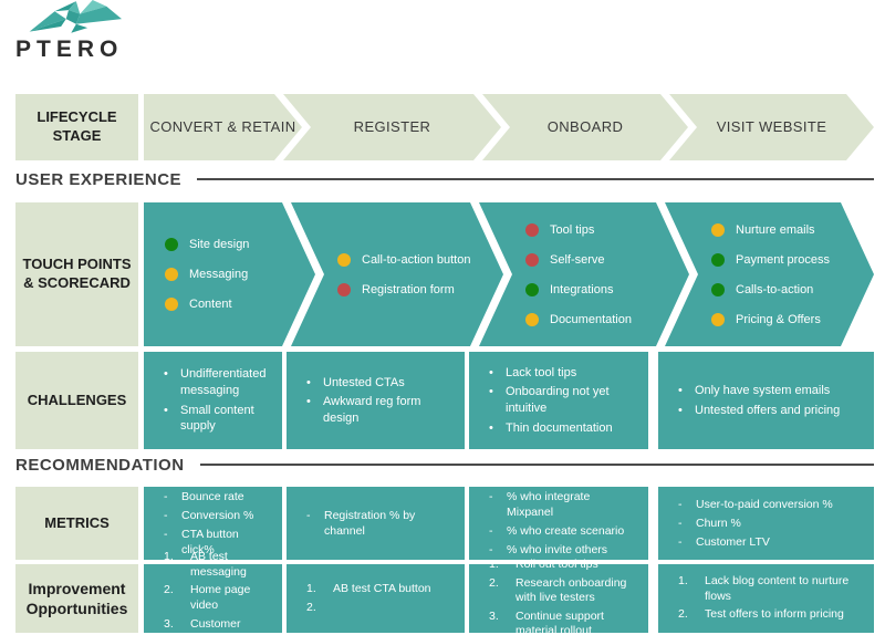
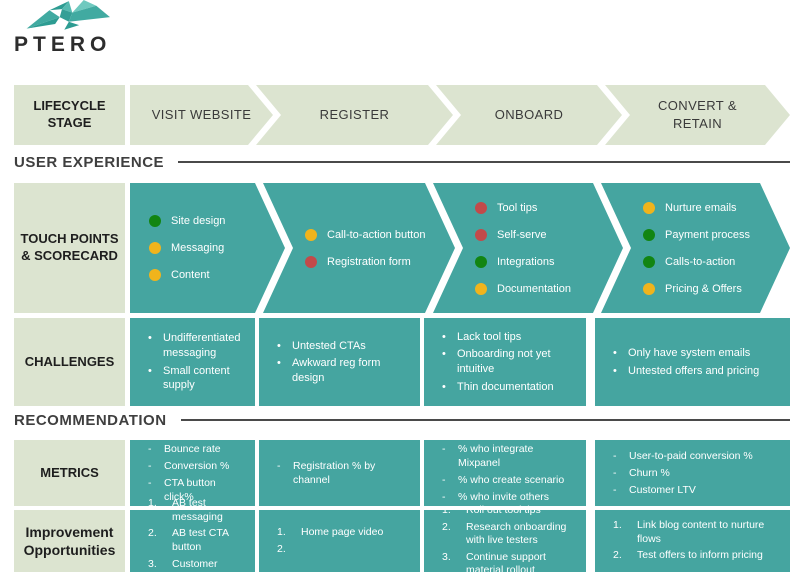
  PTERO
  LIFECYCLE STAGE
- CONVERT & RETAIN
+ VISIT WEBSITE
  REGISTER
  ONBOARD
- VISIT WEBSITE
+ CONVERT & RETAIN
  USER EXPERIENCE
  TOUCH POINTS & SCORECARD
  Site design
  Messaging
  Content
  Call-to-action button
  Registration form
  Tool tips
  Self-serve
  Integrations
  Documentation
  Nurture emails
  Payment process
  Calls-to-action
  Pricing & Offers
  CHALLENGES
  •
  Undifferentiated messaging
  •
  Small content supply
  •
  Untested CTAs
  •
  Awkward reg form design
  •
  Lack tool tips
  •
  Onboarding not yet intuitive
  •
  Thin documentation
  •
  Only have system emails
  •
  Untested offers and pricing
  RECOMMENDATION
  METRICS
  -
  Bounce rate
  -
  Conversion %
  -
  CTA button click%
  -
  Registration % by channel
  -
  % who integrate Mixpanel
  -
  % who create scenario
  -
  % who invite others
  -
  User-to-paid conversion %
  -
  Churn %
  -
  Customer LTV
  Improvement Opportunities
  1.
  AB test messaging
  2.
- Home page video
+ AB test CTA button
  3.
  1.
- AB test CTA button
+ Home page video
  2.
  1.
  Roll out tool tips
  2.
  Research onboarding with live testers
  3.
  Continue support material rollout
  1.
- Lack blog content to nurture flows
+ Link blog content to nurture flows
  2.
  Test offers to inform pricing
